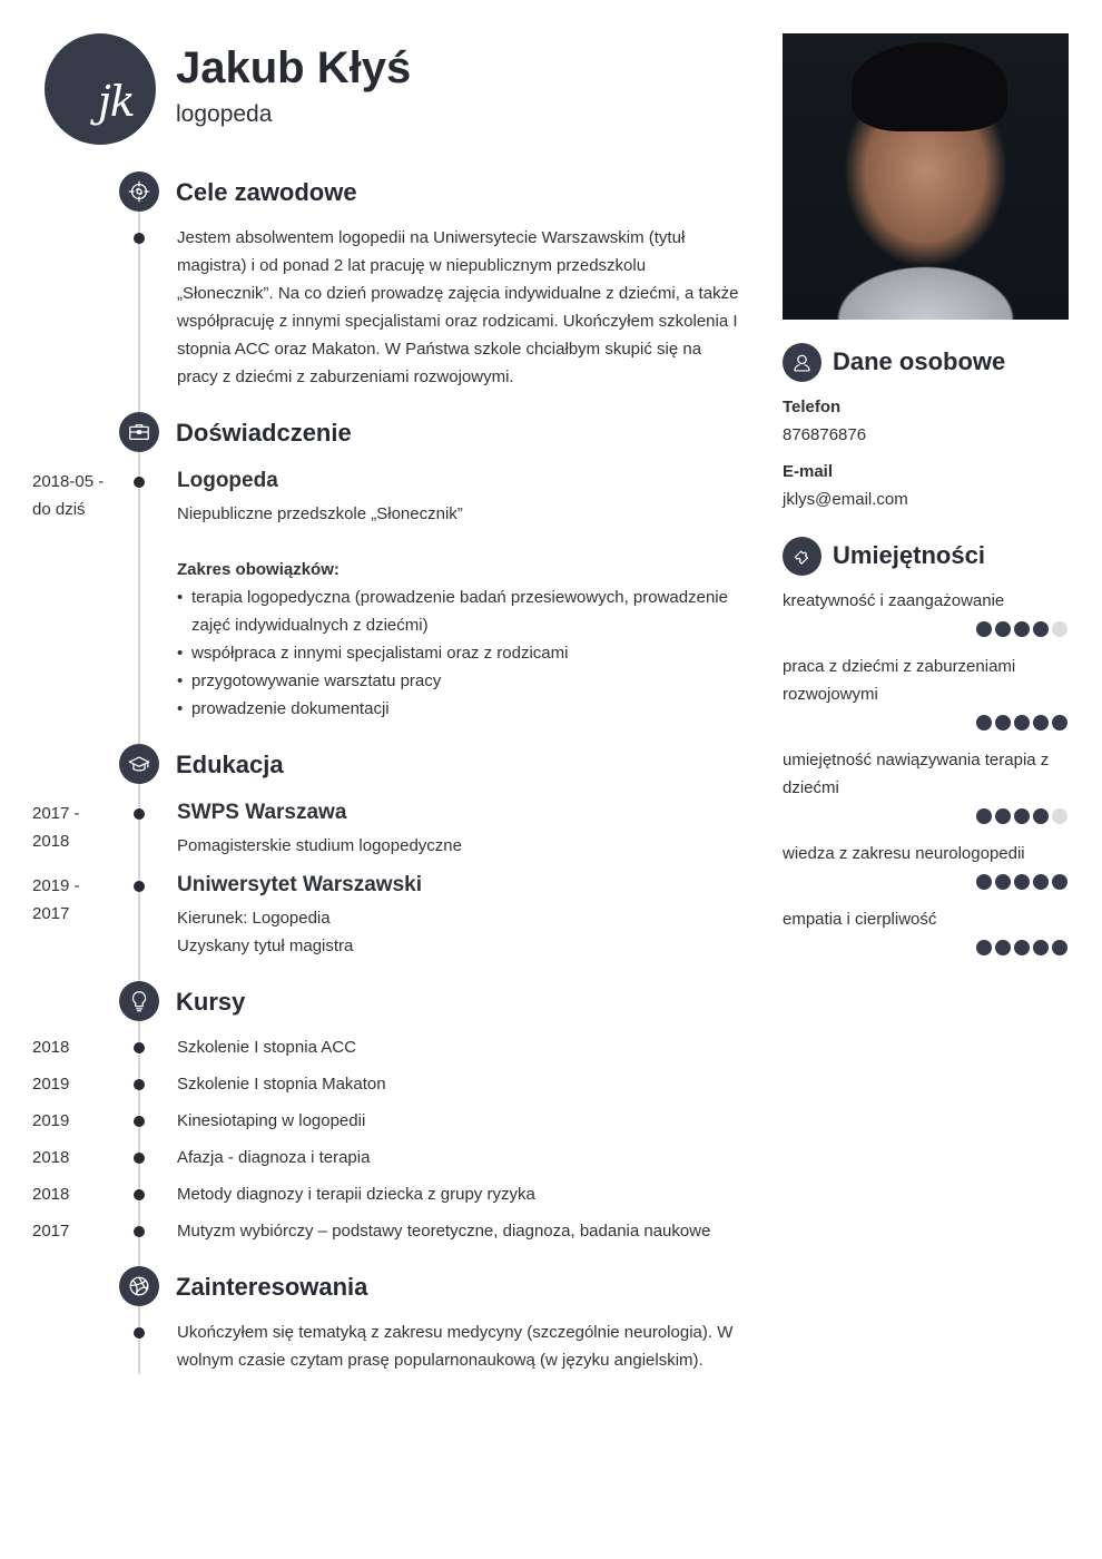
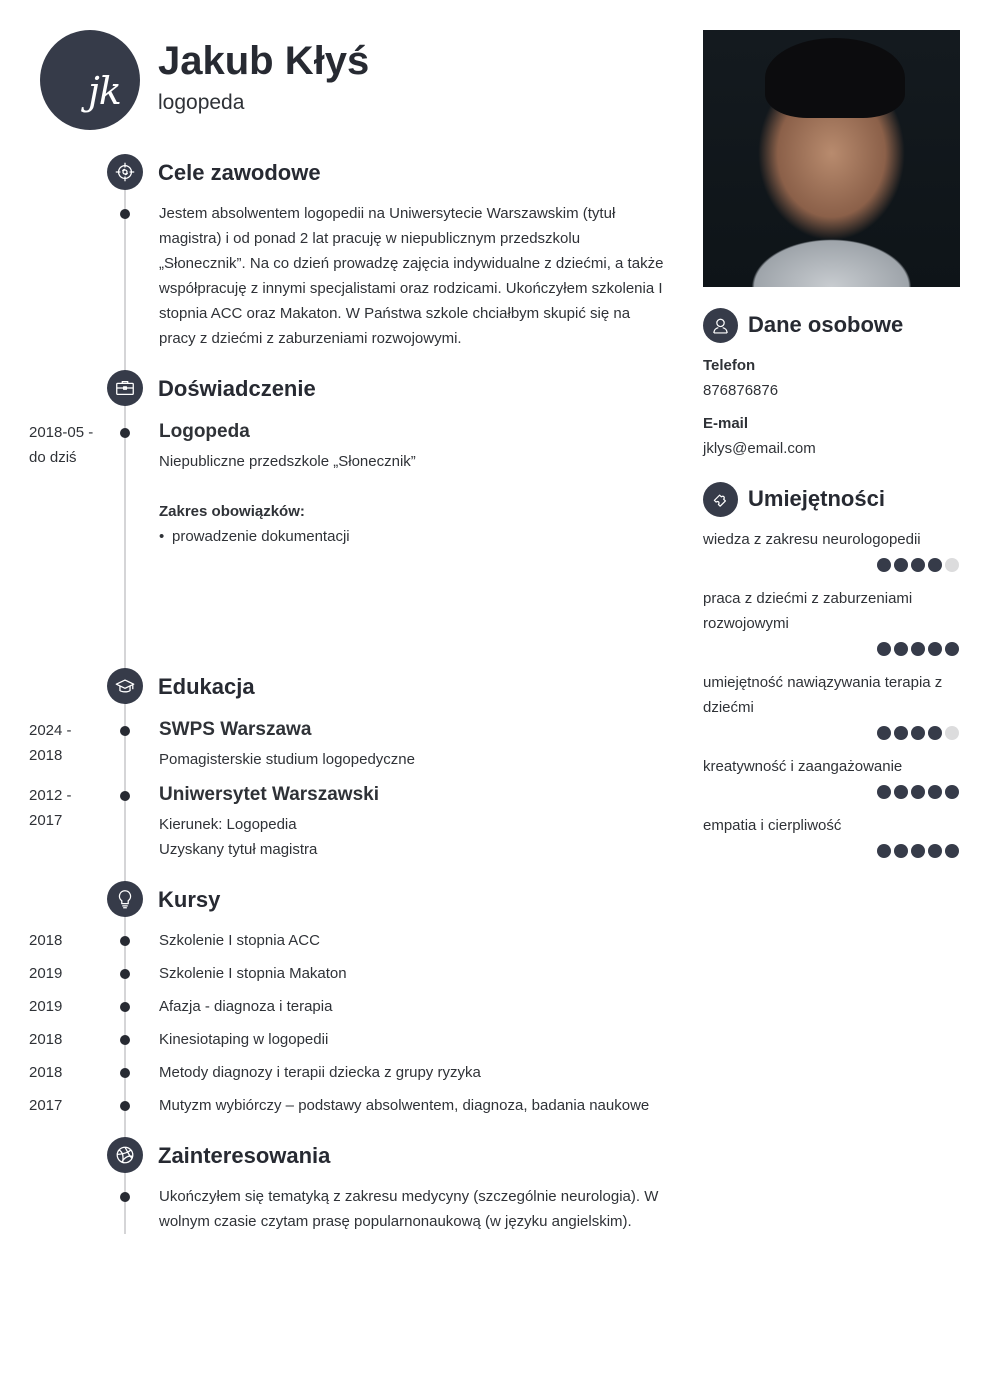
  jk
  Jakub Kłyś
  logopeda
  Cele zawodowe
  Jestem absolwentem logopedii na Uniwersytecie Warszawskim (tytuł magistra) i od ponad 2 lat pracuję w niepublicznym przedszkolu „Słonecznik”. Na co dzień prowadzę zajęcia indywidualne z dziećmi, a także współpracuję z innymi specjalistami oraz rodzicami. Ukończyłem szkolenia I stopnia ACC oraz Makaton. W Państwa szkole chciałbym skupić się na pracy z dziećmi z zaburzeniami rozwojowymi.
  Doświadczenie
  2018-05 -
  do dziś
  Logopeda
  Niepubliczne przedszkole „Słonecznik”
  Zakres obowiązków:
- terapia logopedyczna (prowadzenie badań przesiewowych, prowadzenie zajęć indywidualnych z dziećmi)
- współpraca z innymi specjalistami oraz z rodzicami
- przygotowywanie warsztatu pracy
  prowadzenie dokumentacji
  Edukacja
- 2017 -
+ 2024 -
  2018
  SWPS Warszawa
  Pomagisterskie studium logopedyczne
- 2019 -
+ 2012 -
  2017
  Uniwersytet Warszawski
  Kierunek: Logopedia
  Uzyskany tytuł magistra
  Kursy
  2018
  Szkolenie I stopnia ACC
  2019
  Szkolenie I stopnia Makaton
  2019
- Kinesiotaping w logopedii
+ Afazja - diagnoza i terapia
  2018
- Afazja - diagnoza i terapia
+ Kinesiotaping w logopedii
  2018
  Metody diagnozy i terapii dziecka z grupy ryzyka
  2017
- Mutyzm wybiórczy – podstawy teoretyczne, diagnoza, badania naukowe
+ Mutyzm wybiórczy – podstawy absolwentem, diagnoza, badania naukowe
  Zainteresowania
  Ukończyłem się tematyką z zakresu medycyny (szczególnie neurologia). W wolnym czasie czytam prasę popularnonaukową (w języku angielskim).
  Dane osobowe
  Telefon
  876876876
  E-mail
  jklys@email.com
  Umiejętności
- kreatywność i zaangażowanie
+ wiedza z zakresu neurologopedii
  praca z dziećmi z zaburzeniami rozwojowymi
  umiejętność nawiązywania terapia z dziećmi
- wiedza z zakresu neurologopedii
+ kreatywność i zaangażowanie
  empatia i cierpliwość
